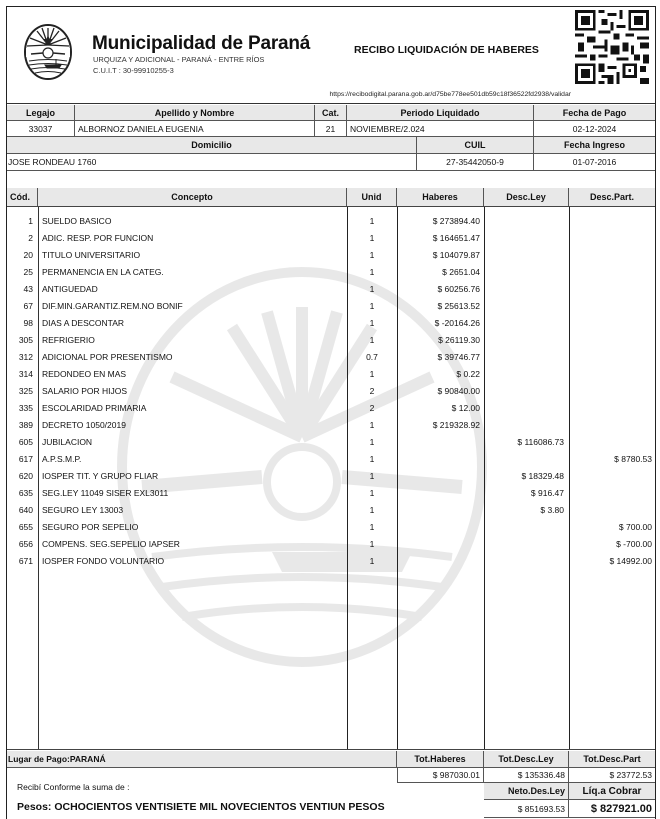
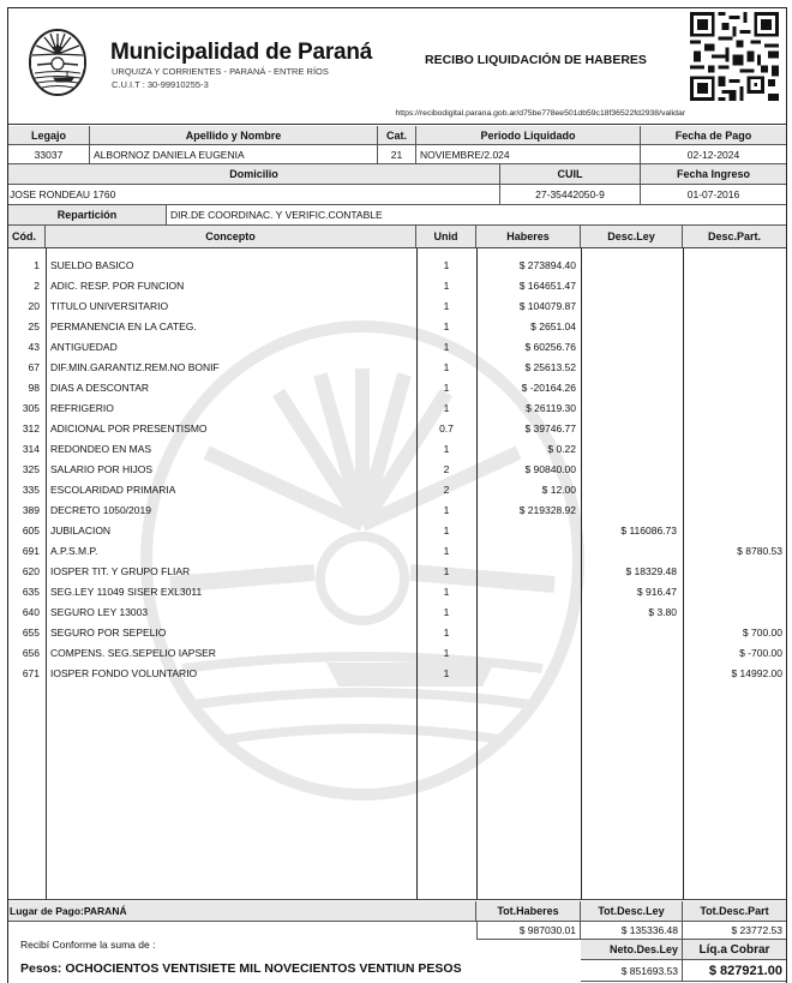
  Municipalidad de Paraná
- URQUIZA Y ADICIONAL - PARANÁ - ENTRE RÍOS
+ URQUIZA Y CORRIENTES - PARANÁ - ENTRE RÍOS
  C.U.I.T : 30-99910255-3
  RECIBO LIQUIDACIÓN DE HABERES
  Legajo
  Apellido y Nombre
  Cat.
  Periodo Liquidado
  Fecha de Pago
  33037
  ALBORNOZ DANIELA EUGENIA
  21
  NOVIEMBRE/2.024
  02-12-2024
  Domicilio
  CUIL
  Fecha Ingreso
  JOSE RONDEAU 1760
  27-35442050-9
  01-07-2016
+ Repartición
+ DIR.DE COORDINAC. Y VERIFIC.CONTABLE
  Cód.
  Concepto
  Unid
  Haberes
  Desc.Ley
  Desc.Part.
  1
  SUELDO BASICO
  1
  $ 273894.40
  2
  ADIC. RESP. POR FUNCION
  1
  $ 164651.47
  20
  TITULO UNIVERSITARIO
  1
  $ 104079.87
  25
  PERMANENCIA EN LA CATEG.
  1
  $ 2651.04
  43
  ANTIGUEDAD
  1
  $ 60256.76
  67
  DIF.MIN.GARANTIZ.REM.NO BONIF
  1
  $ 25613.52
  98
  DIAS A DESCONTAR
  1
  $ -20164.26
  305
  REFRIGERIO
  1
  $ 26119.30
  312
  ADICIONAL POR PRESENTISMO
  0.7
  $ 39746.77
  314
  REDONDEO EN MAS
  1
  $ 0.22
  325
  SALARIO POR HIJOS
  2
  $ 90840.00
  335
  ESCOLARIDAD PRIMARIA
  2
  $ 12.00
  389
  DECRETO 1050/2019
  1
  $ 219328.92
  605
  JUBILACION
  1
  $ 116086.73
- 617
+ 691
  A.P.S.M.P.
  1
  $ 8780.53
  620
  IOSPER TIT. Y GRUPO FLIAR
  1
  $ 18329.48
  635
  SEG.LEY 11049 SISER EXL3011
  1
  $ 916.47
  640
  SEGURO LEY 13003
  1
  $ 3.80
  655
  SEGURO POR SEPELIO
  1
  $ 700.00
  656
  COMPENS. SEG.SEPELIO IAPSER
  1
  $ -700.00
  671
  IOSPER FONDO VOLUNTARIO
  1
  $ 14992.00
  Lugar de Pago:PARANÁ
  Tot.Haberes
  Tot.Desc.Ley
  Tot.Desc.Part
  Recibí Conforme la suma de :
  Pesos: OCHOCIENTOS VENTISIETE MIL NOVECIENTOS VENTIUN PESOS
  $ 987030.01
  $ 135336.48
  $ 23772.53
  Neto.Des.Ley
  Líq.a Cobrar
  $ 851693.53
  $ 827921.00
